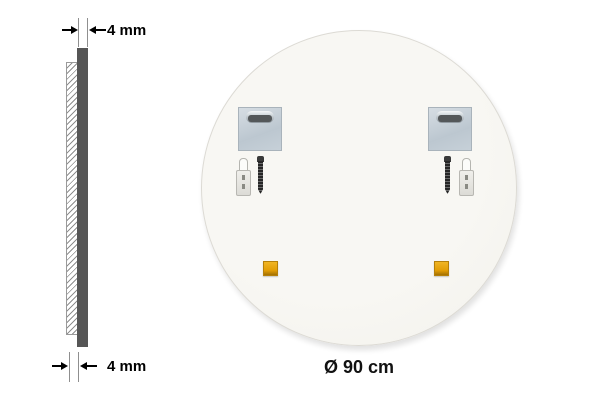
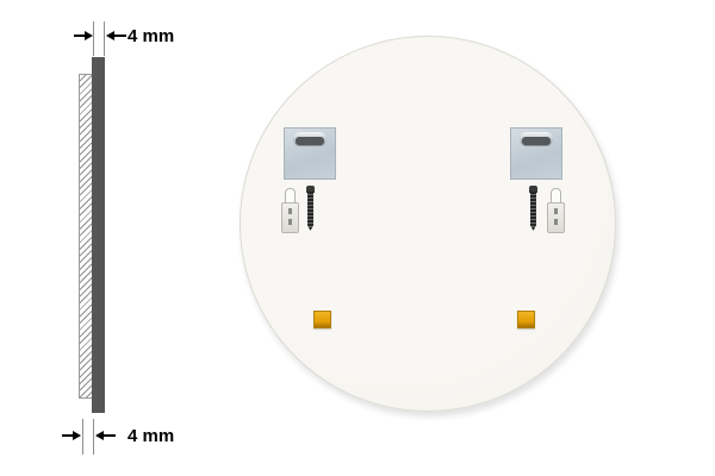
  4 mm
  4 mm
- Ø 90 cm
